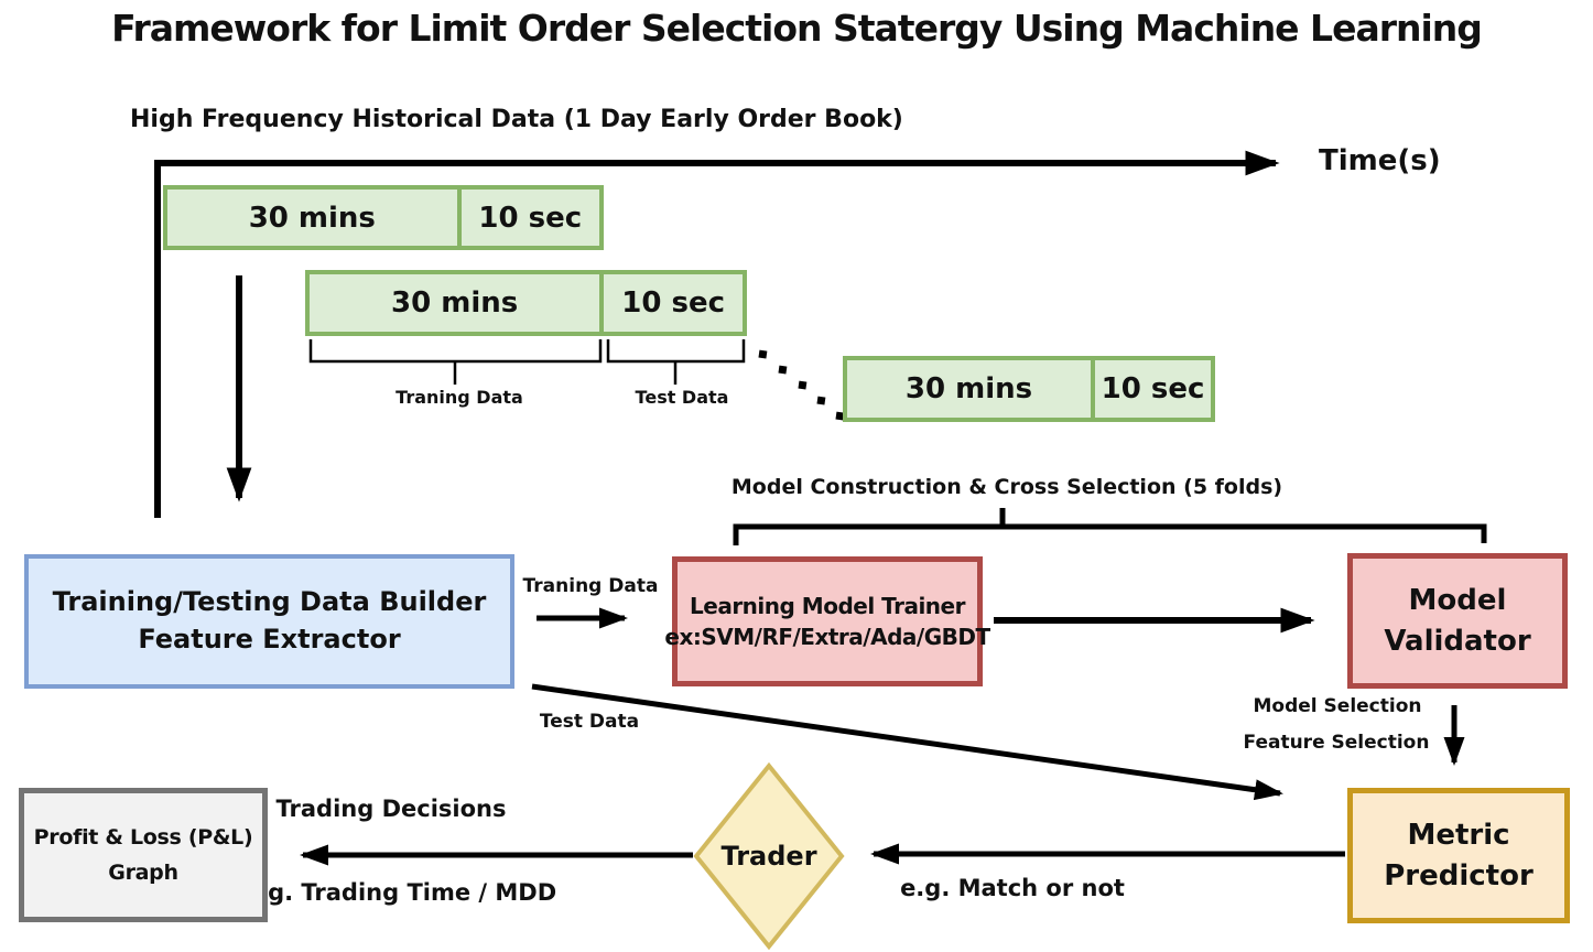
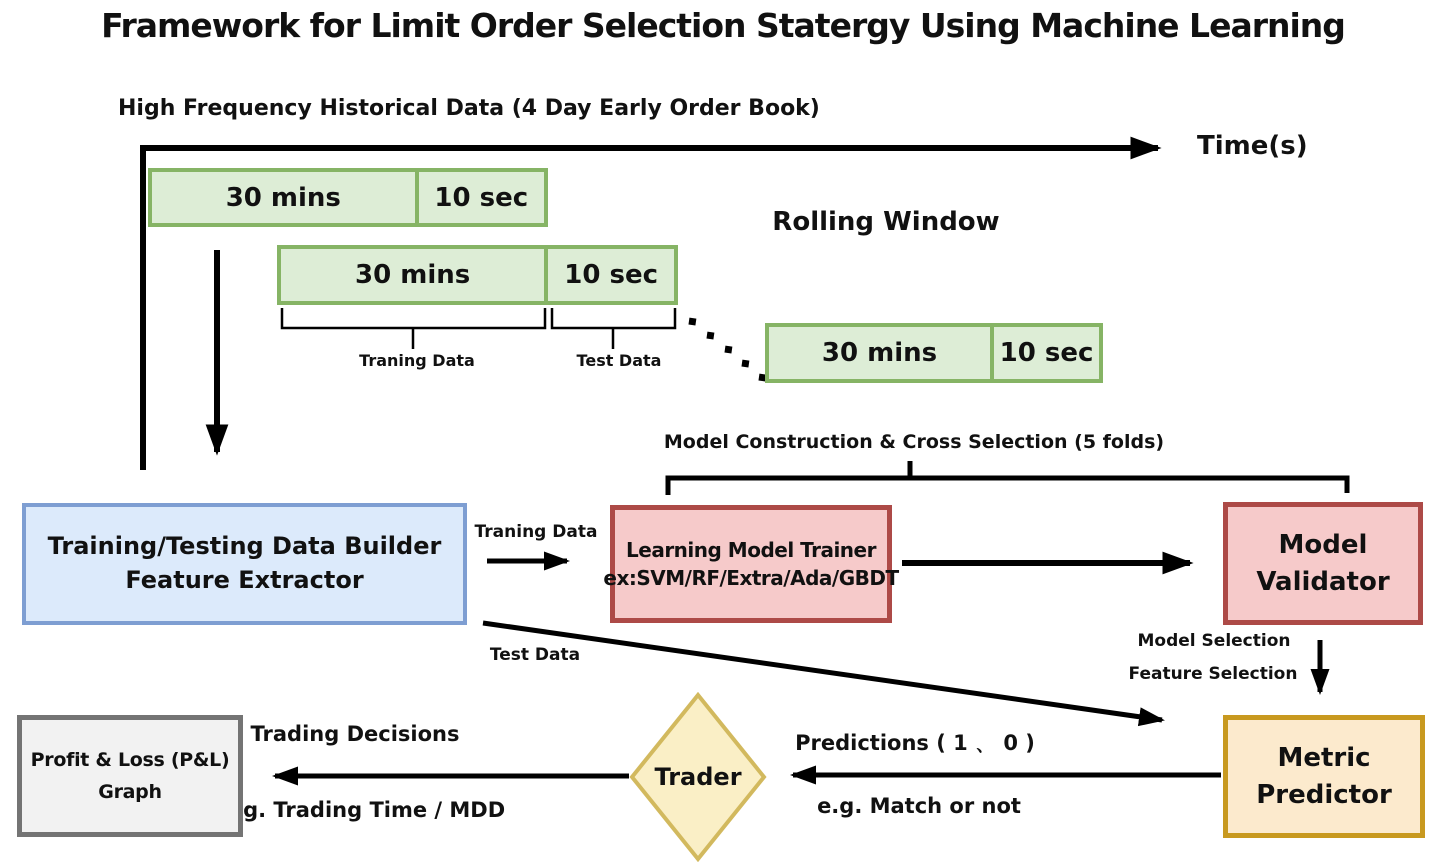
  Framework for Limit Order Selection Statergy Using Machine Learning
- High Frequency Historical Data (1 Day Early Order Book)
+ High Frequency Historical Data (4 Day Early Order Book)
  Time(s)
+ Rolling Window
  Traning Data
  Test Data
  Model Construction & Cross Selection (5 folds)
  Traning Data
  Test Data
  Model Selection
  Feature Selection
+ Predictions ( 1 、 0 )
  e.g. Match or not
  Trading Decisions
  g. Trading Time / MDD
  30 mins
  10 sec
  30 mins
  10 sec
  30 mins
  10 sec
  Training/Testing Data Builder
  Feature Extractor
  Learning Model Trainer
  ex:SVM/RF/Extra/Ada/GBDT
  Model
  Validator
  Metric
  Predictor
  Profit & Loss (P&L)
  Graph
  Trader
